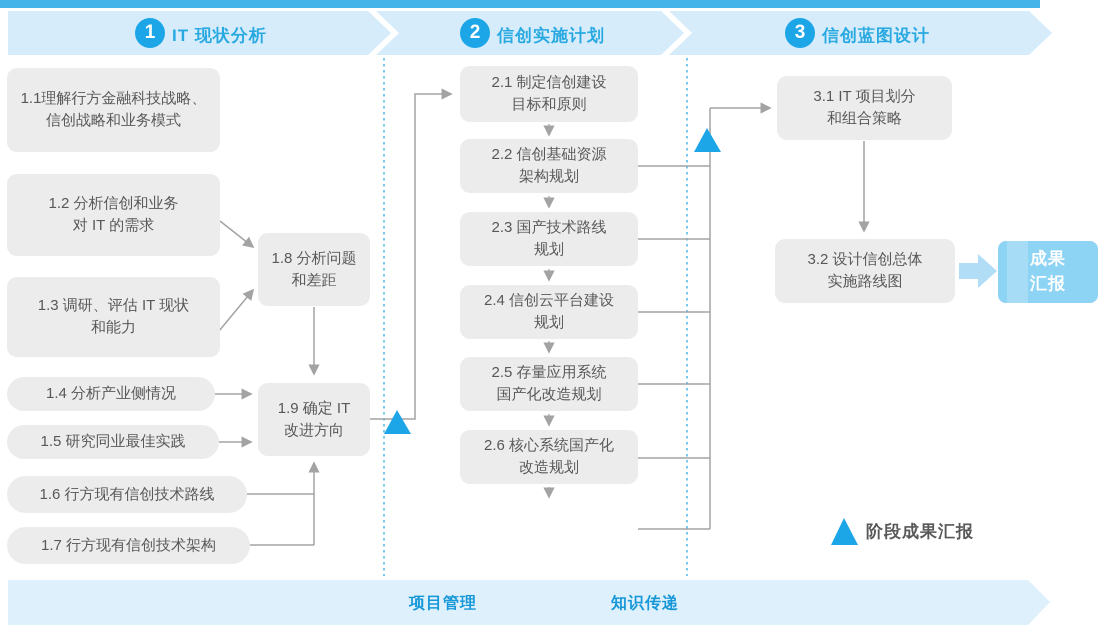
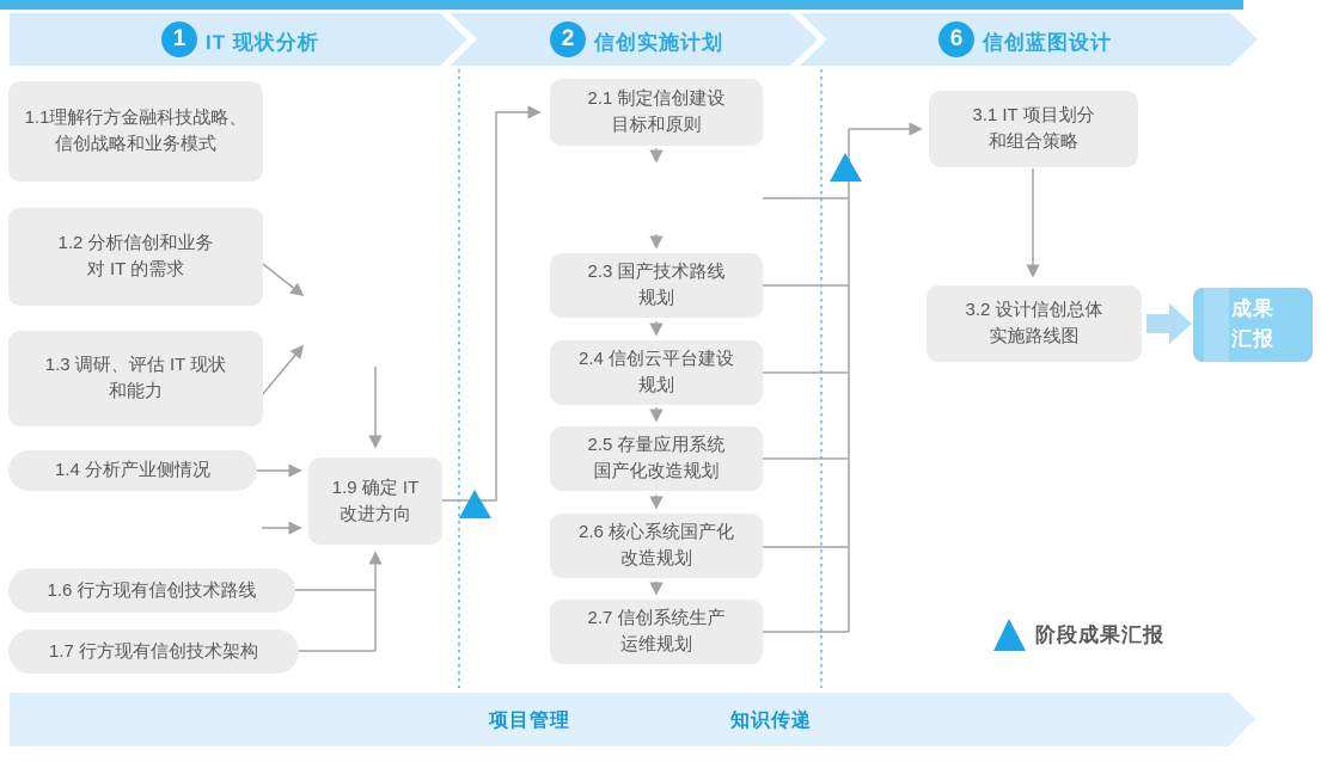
  1
  IT 现状分析
  2
  信创实施计划
- 3
+ 6
  信创蓝图设计
  1.1理解行方金融科技战略、
  信创战略和业务模式
  1.2 分析信创和业务
  对 IT 的需求
  1.3 调研、评估 IT 现状
  和能力
  1.4 分析产业侧情况
- 1.5 研究同业最佳实践
  1.6 行方现有信创技术路线
  1.7 行方现有信创技术架构
- 1.8 分析问题
- 和差距
  1.9 确定 IT
  改进方向
  2.1 制定信创建设
  目标和原则
- 2.2 信创基础资源
- 架构规划
  2.3 国产技术路线
  规划
  2.4 信创云平台建设
  规划
  2.5 存量应用系统
  国产化改造规划
  2.6 核心系统国产化
  改造规划
+ 2.7 信创系统生产
+ 运维规划
  3.1 IT 项目划分
  和组合策略
  3.2 设计信创总体
  实施路线图
  成果
  汇报
  阶段成果汇报
  项目管理
  知识传递
